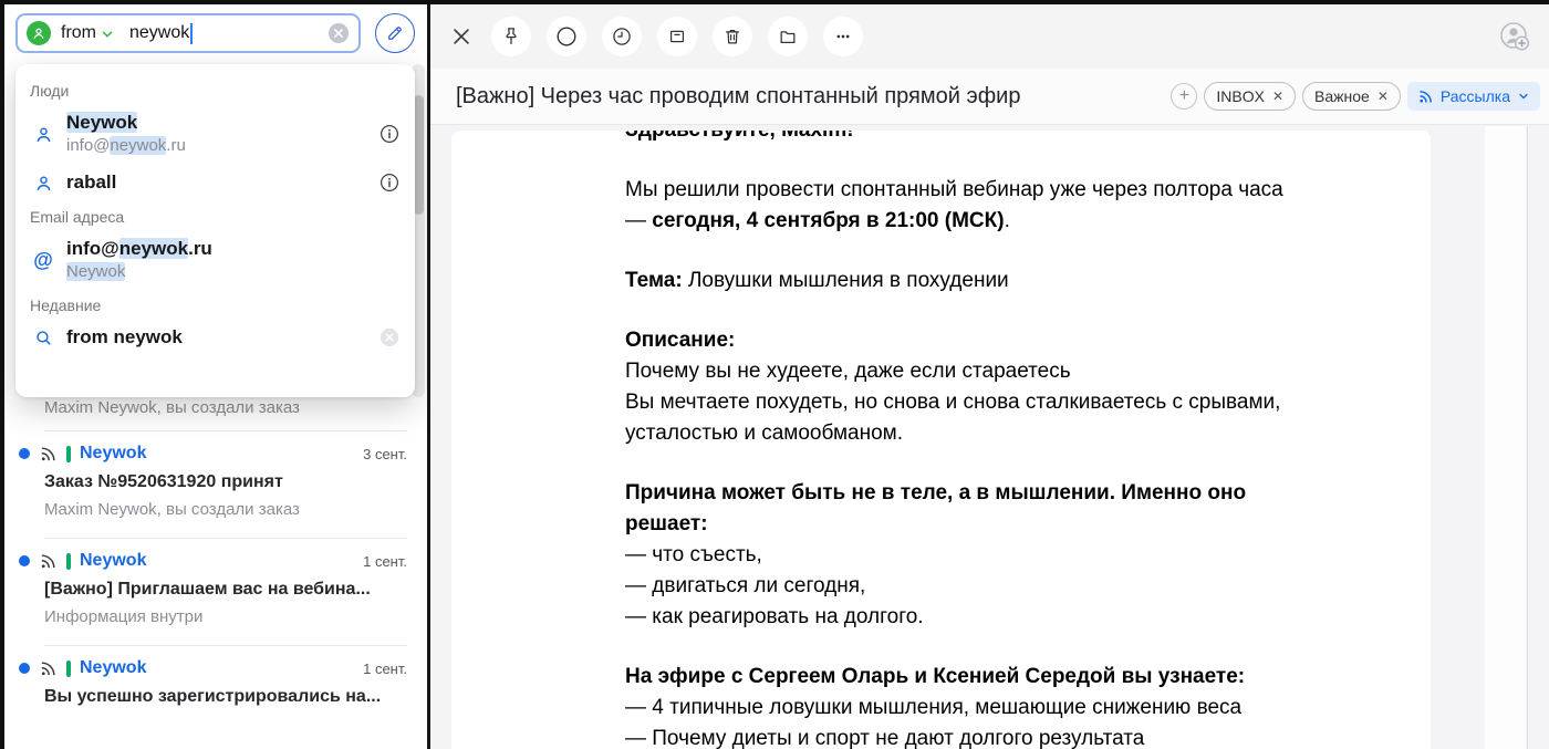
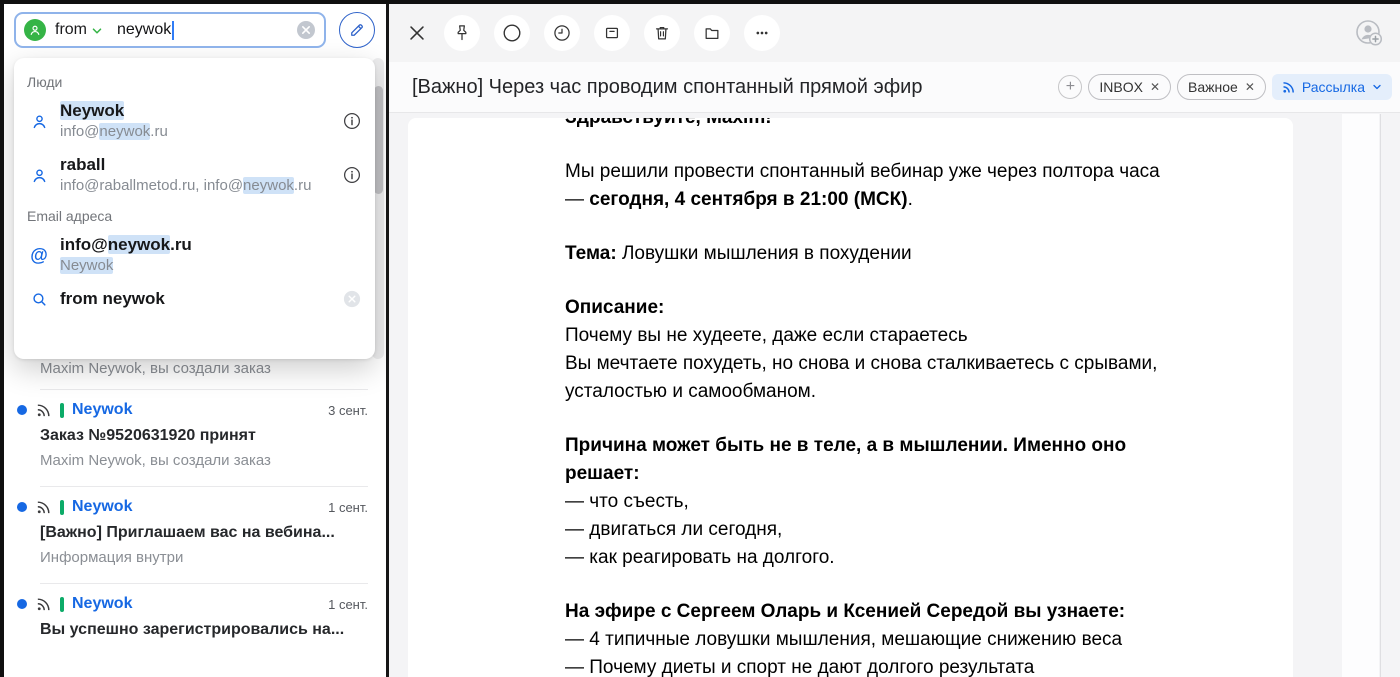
  from
  neywok
  Maxim Neywok, вы создали заказ
  Neywok
  3 сент.
  Заказ №9520631920 принят
  Maxim Neywok, вы создали заказ
  Neywok
  1 сент.
  [Важно] Приглашаем вас на вебина...
  Информация внутри
  Neywok
  1 сент.
  Вы успешно зарегистрировались на...
  Люди
  Neywok
  info@neywok.ru
  raball
+ info@raballmetod.ru, info@neywok.ru
  Email адреса
  @
  info@neywok.ru
  Neywok
- Недавние
  from neywok
  [Важно] Через час проводим спонтанный прямой эфир
  +
  INBOX
  ✕
  Важное
  ✕
  Рассылка
  Здравствуйте, Maxim!
  Мы решили провести спонтанный вебинар уже через полтора часа
  — сегодня, 4 сентября в 21:00 (МСК).
  Тема: Ловушки мышления в похудении
  Описание:
  Почему вы не худеете, даже если стараетесь
  Вы мечтаете похудеть, но снова и снова сталкиваетесь с срывами,
  усталостью и самообманом.
  Причина может быть не в теле, а в мышлении. Именно оно
  решает:
  — что съесть,
  — двигаться ли сегодня,
  — как реагировать на долгого.
  На эфире с Сергеем Оларь и Ксенией Середой вы узнаете:
  — 4 типичные ловушки мышления, мешающие снижению веса
  — Почему диеты и спорт не дают долгого результата
